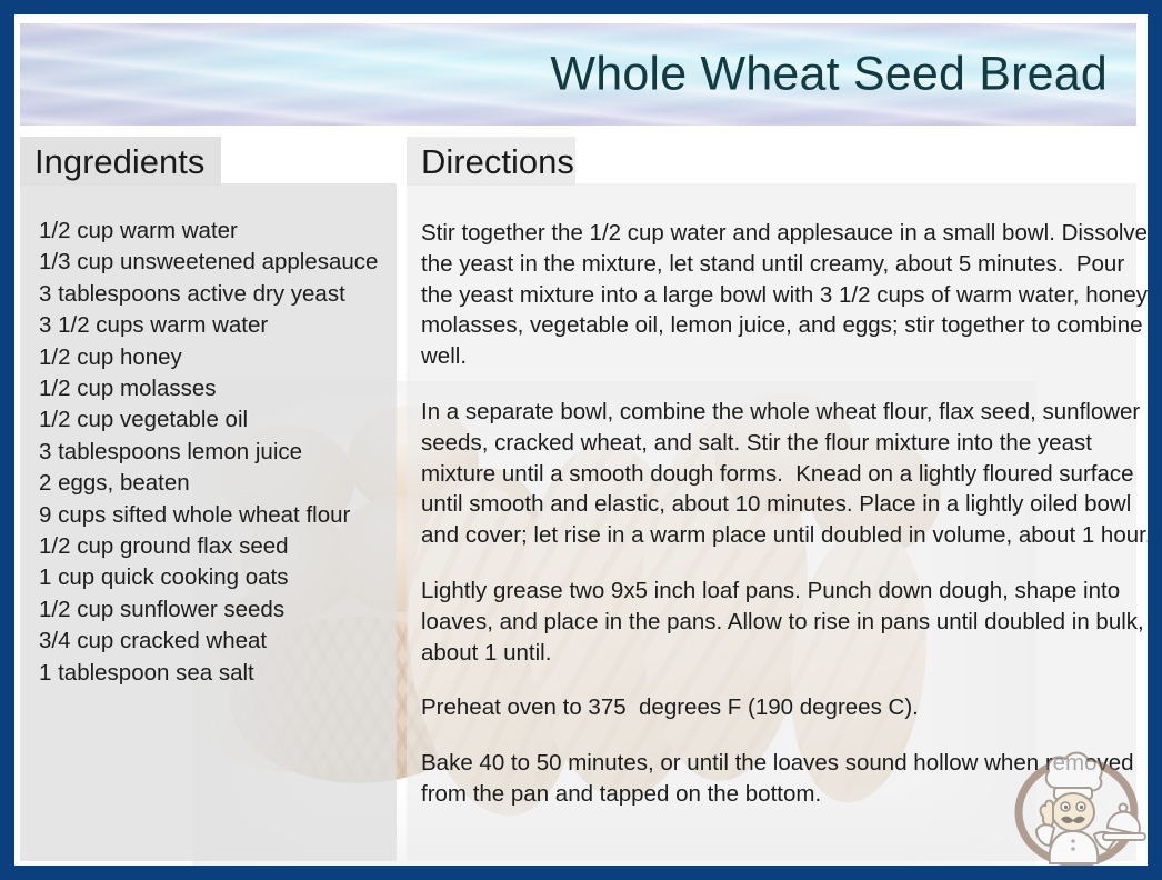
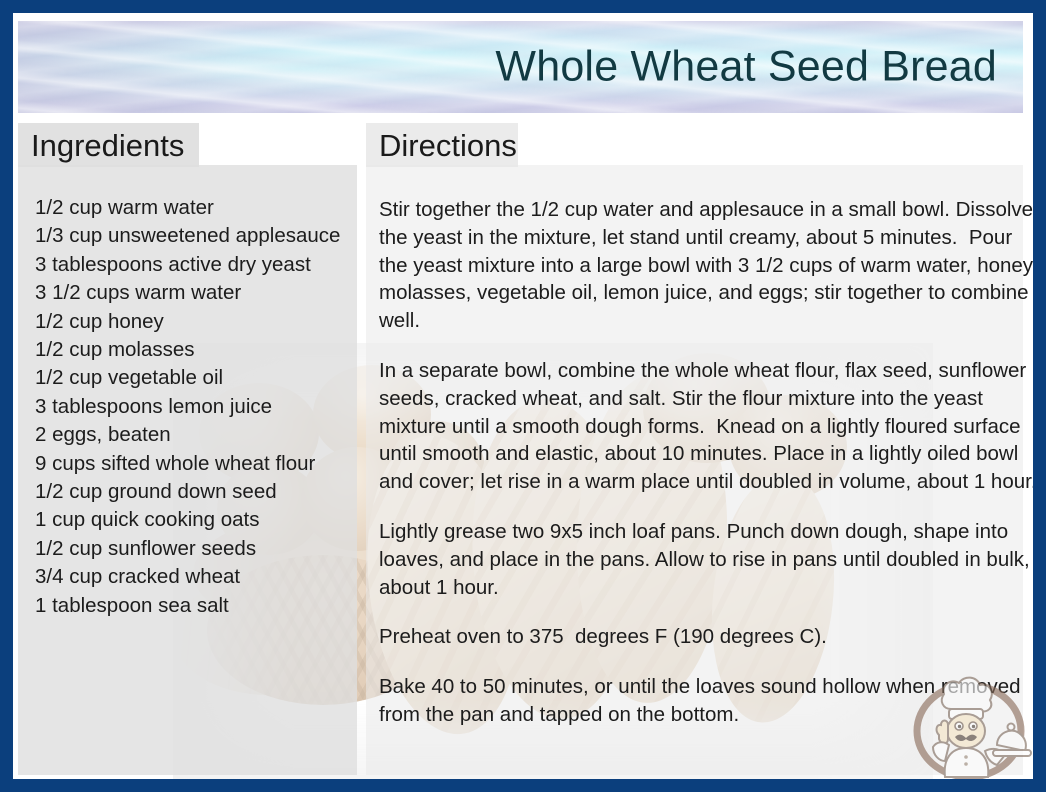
  Whole Wheat Seed Bread
  Ingredients
  1/2 cup warm water
  1/3 cup unsweetened applesauce
  3 tablespoons active dry yeast
  3 1/2 cups warm water
  1/2 cup honey
  1/2 cup molasses
  1/2 cup vegetable oil
  3 tablespoons lemon juice
  2 eggs, beaten
  9 cups sifted whole wheat flour
- 1/2 cup ground flax seed
+ 1/2 cup ground down seed
  1 cup quick cooking oats
  1/2 cup sunflower seeds
  3/4 cup cracked wheat
  1 tablespoon sea salt
  Directions
  Stir together the 1/2 cup water and applesauce in a small bowl. Dissolve the yeast in the mixture, let stand until creamy, about 5 minutes. Pour the yeast mixture into a large bowl with 3 1/2 cups of warm water, honey molasses, vegetable oil, lemon juice, and eggs; stir together to combine well.
  In a separate bowl, combine the whole wheat flour, flax seed, sunflower seeds, cracked wheat, and salt. Stir the flour mixture into the yeast mixture until a smooth dough forms. Knead on a lightly floured surface until smooth and elastic, about 10 minutes. Place in a lightly oiled bowl and cover; let rise in a warm place until doubled in volume, about 1 hour
- Lightly grease two 9x5 inch loaf pans. Punch down dough, shape into loaves, and place in the pans. Allow to rise in pans until doubled in bulk, about 1 until.
+ Lightly grease two 9x5 inch loaf pans. Punch down dough, shape into loaves, and place in the pans. Allow to rise in pans until doubled in bulk, about 1 hour.
  Preheat oven to 375 degrees F (190 degrees C).
  Bake 40 to 50 minutes, or until the loaves sound hollow when removed from the pan and tapped on the bottom.
